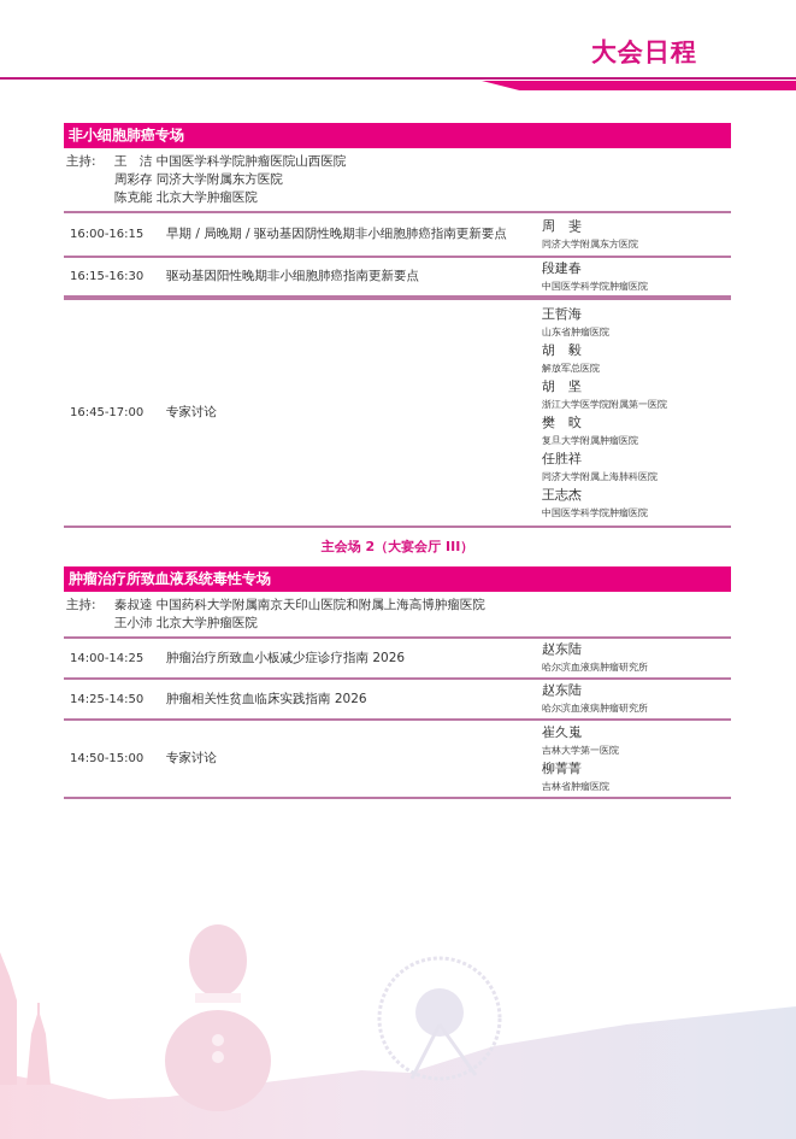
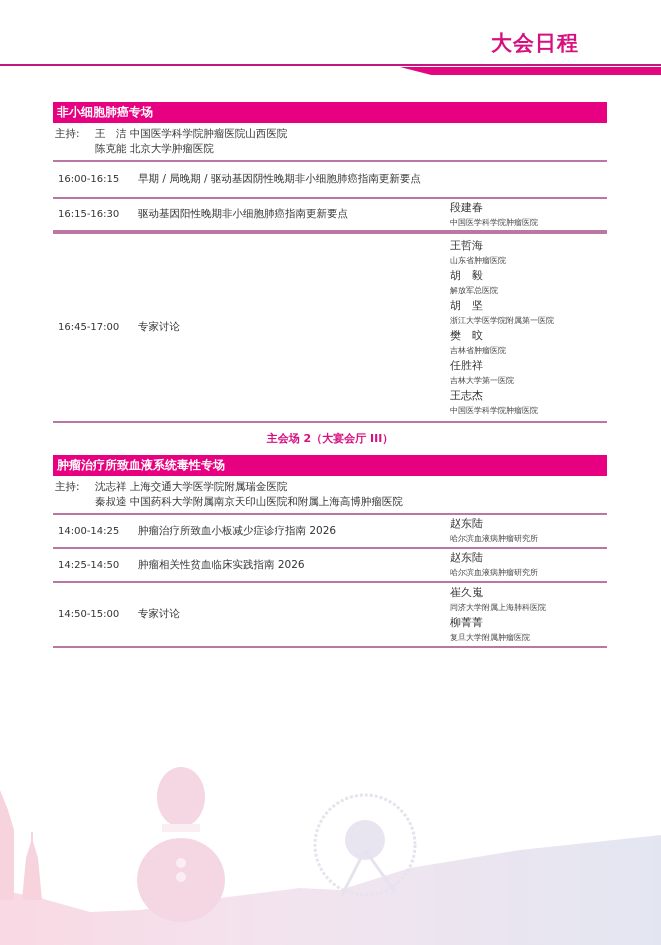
  大会日程
  非小细胞肺癌专场
  主持:
  王 洁 中国医学科学院肿瘤医院山西医院
- 周彩存 同济大学附属东方医院
  陈克能 北京大学肿瘤医院
  16:00-16:15
  早期 / 局晚期 / 驱动基因阴性晚期非小细胞肺癌指南更新要点
- 周 斐
- 同济大学附属东方医院
  16:15-16:30
  驱动基因阳性晚期非小细胞肺癌指南更新要点
  段建春
  中国医学科学院肿瘤医院
  16:45-17:00
  专家讨论
  王哲海
  山东省肿瘤医院
  胡 毅
  解放军总医院
  胡 坚
  浙江大学医学院附属第一医院
  樊 旼
- 复旦大学附属肿瘤医院
+ 吉林省肿瘤医院
  任胜祥
- 同济大学附属上海肺科医院
+ 吉林大学第一医院
  王志杰
  中国医学科学院肿瘤医院
  主会场 2（大宴会厅 III）
  肿瘤治疗所致血液系统毒性专场
  主持:
+ 沈志祥 上海交通大学医学院附属瑞金医院
  秦叔逵 中国药科大学附属南京天印山医院和附属上海高博肿瘤医院
- 王小沛 北京大学肿瘤医院
  14:00-14:25
  肿瘤治疗所致血小板减少症诊疗指南 2026
  赵东陆
  哈尔滨血液病肿瘤研究所
  14:25-14:50
  肿瘤相关性贫血临床实践指南 2026
  赵东陆
  哈尔滨血液病肿瘤研究所
  14:50-15:00
  专家讨论
  崔久嵬
- 吉林大学第一医院
+ 同济大学附属上海肺科医院
  柳菁菁
- 吉林省肿瘤医院
+ 复旦大学附属肿瘤医院
